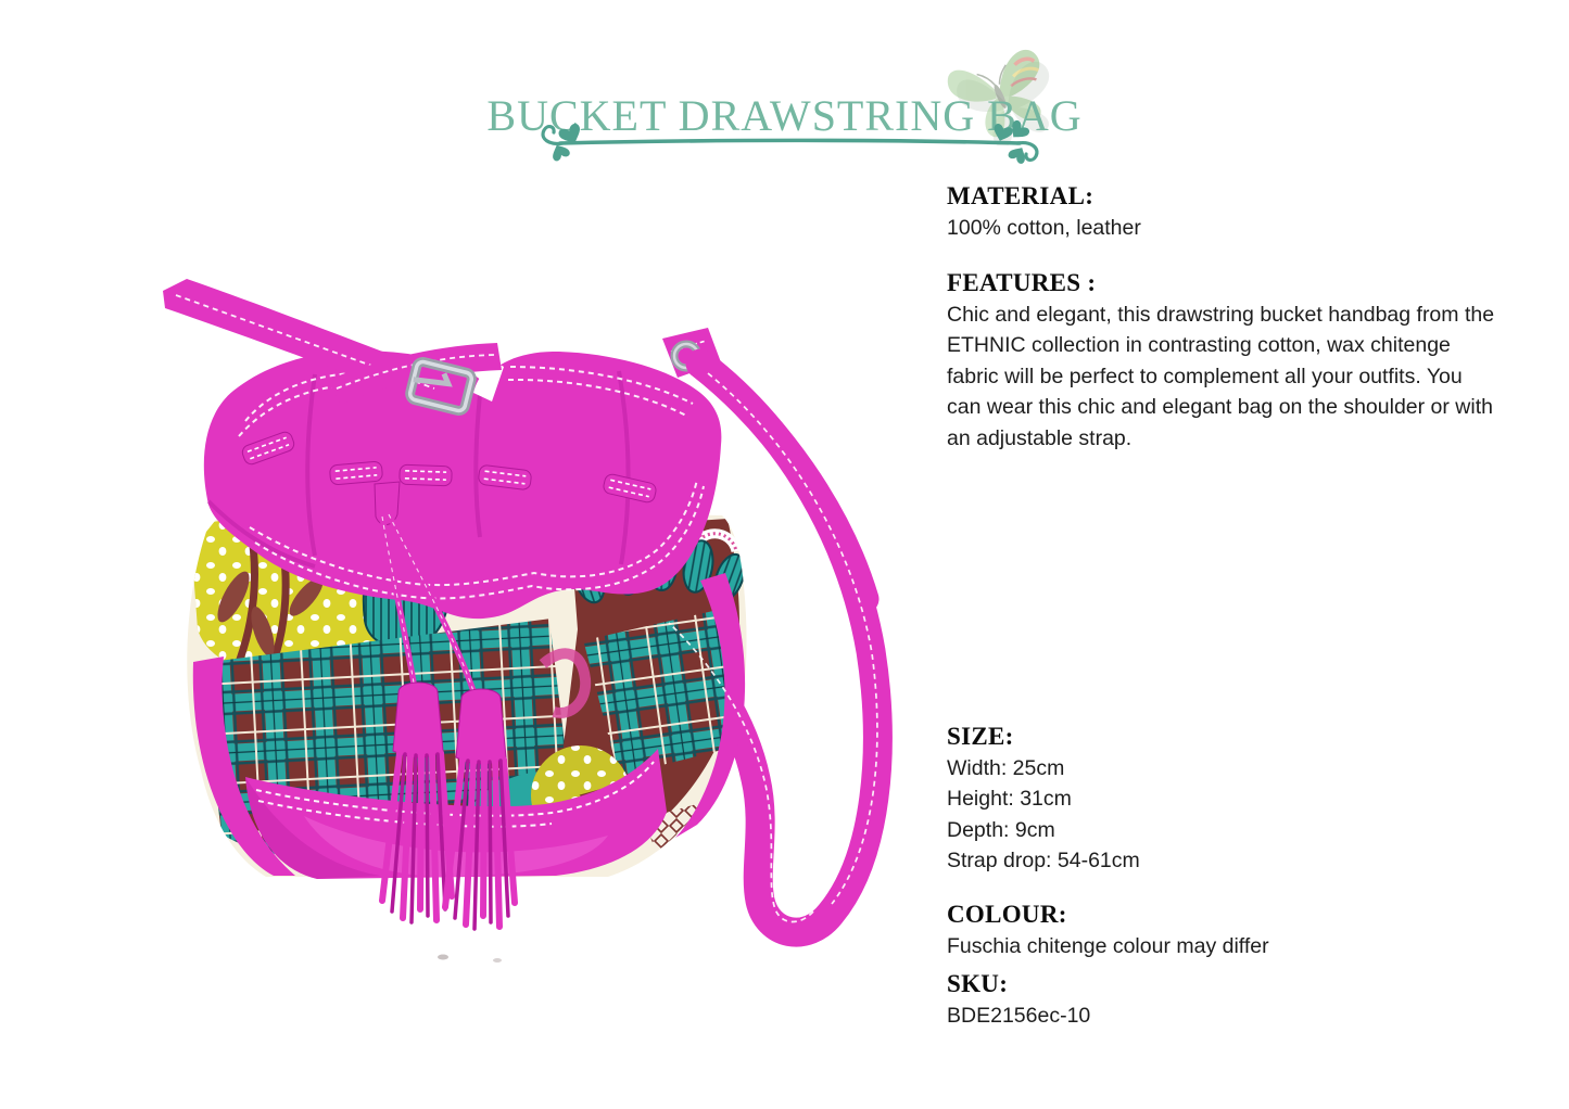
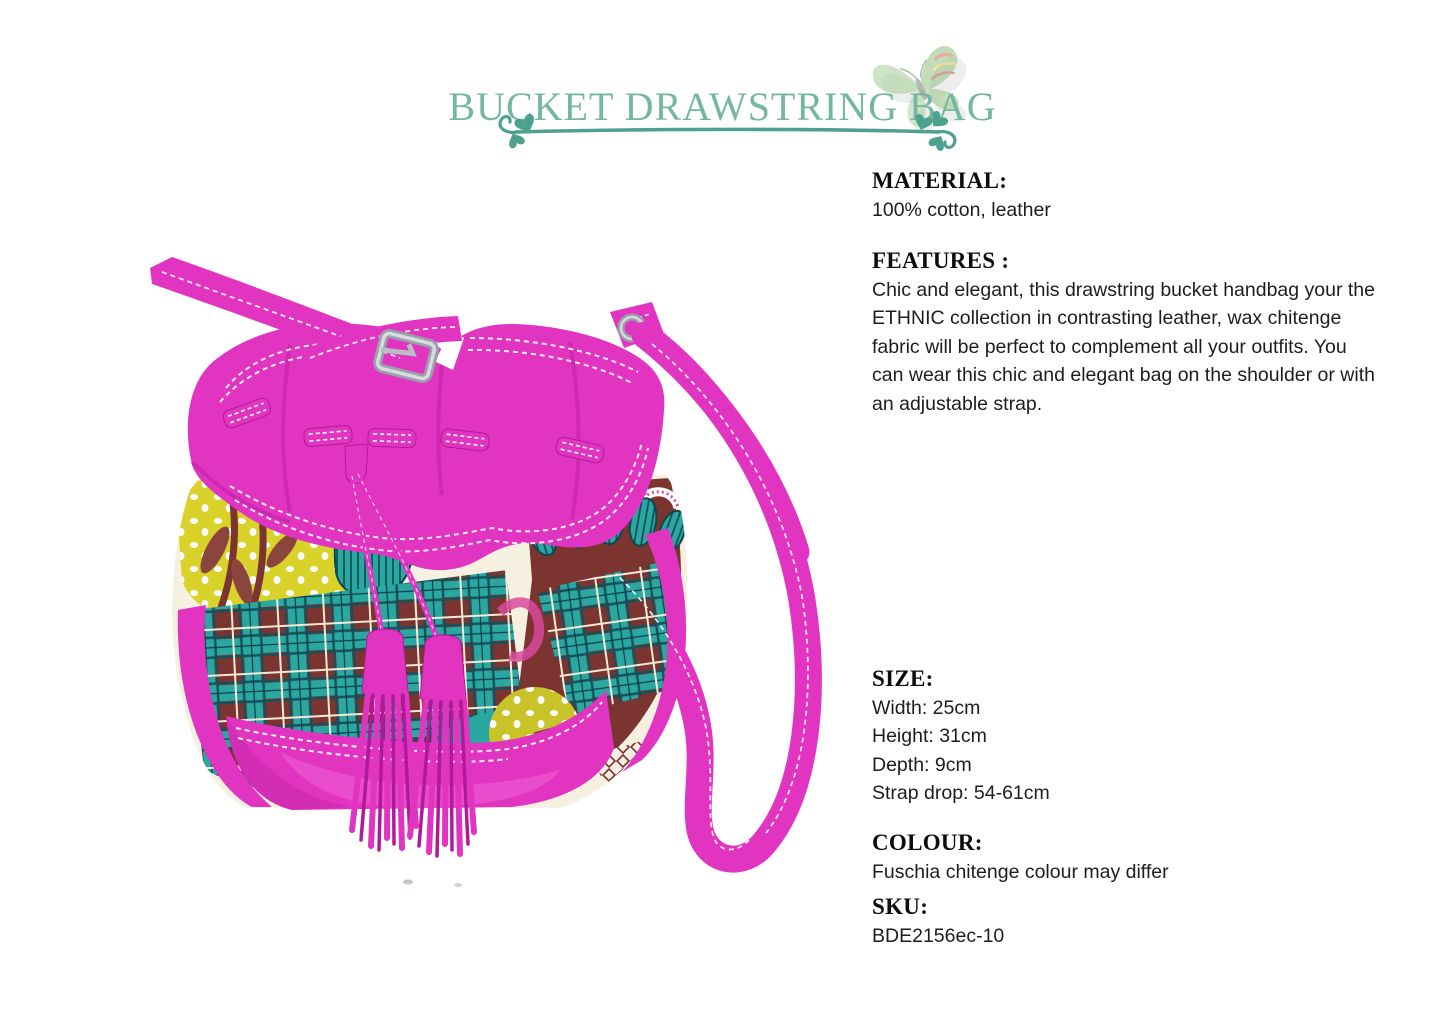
  BUCKET DRAWSTRING BAG
  MATERIAL:
  100% cotton, leather
  FEATURES :
- Chic and elegant, this drawstring bucket handbag from the
+ Chic and elegant, this drawstring bucket handbag your the
- ETHNIC collection in contrasting cotton, wax chitenge
+ ETHNIC collection in contrasting leather, wax chitenge
  fabric will be perfect to complement all your outfits. You
  can wear this chic and elegant bag on the shoulder or with
  an adjustable strap.
  SIZE:
  Width: 25cm
  Height: 31cm
  Depth: 9cm
  Strap drop: 54-61cm
  COLOUR:
  Fuschia chitenge colour may differ
  SKU:
  BDE2156ec-10
